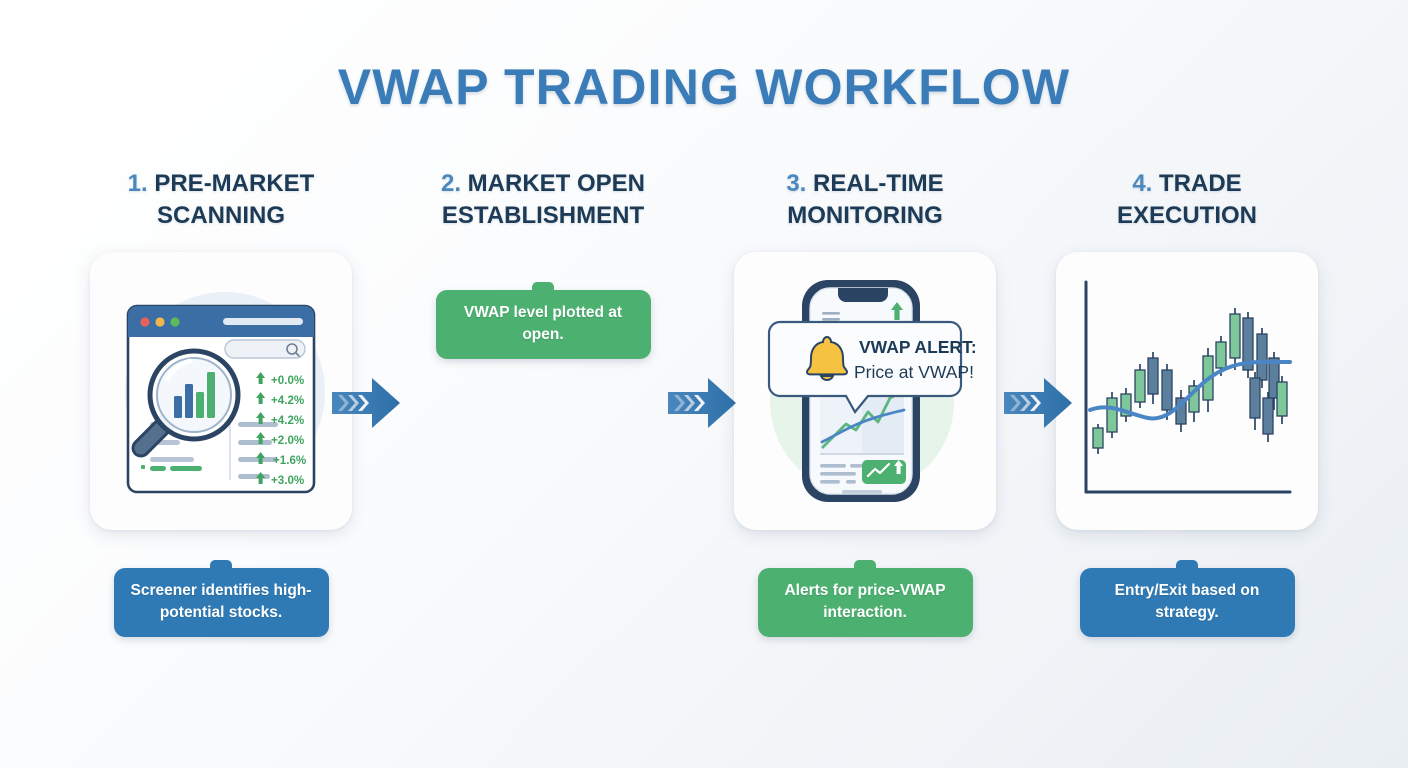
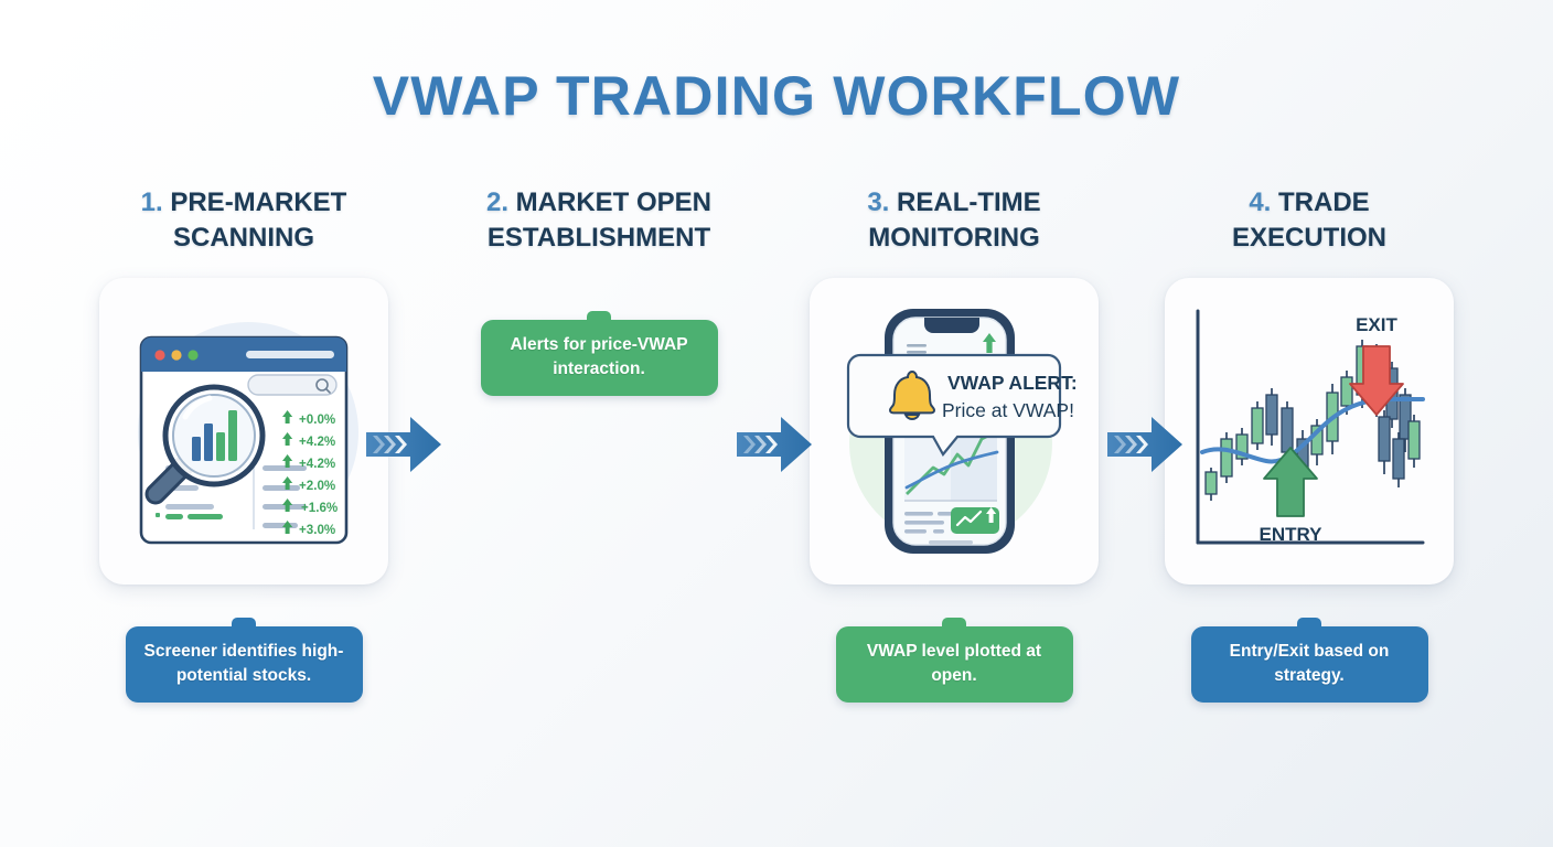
  VWAP TRADING WORKFLOW
  1. PRE-MARKET
  SCANNING
  +0.0%
  +4.2%
  +4.2%
  +2.0%
  +1.6%
  +3.0%
  Screener identifies high-potential stocks.
  2. MARKET OPEN
  ESTABLISHMENT
- VWAP level plotted at open.
+ Alerts for price-VWAP interaction.
  3. REAL-TIME
  MONITORING
  VWAP ALERT:
  Price at VWAP!
- Alerts for price-VWAP interaction.
+ VWAP level plotted at open.
  4. TRADE
  EXECUTION
+ EXIT
+ ENTRY
  Entry/Exit based on strategy.
